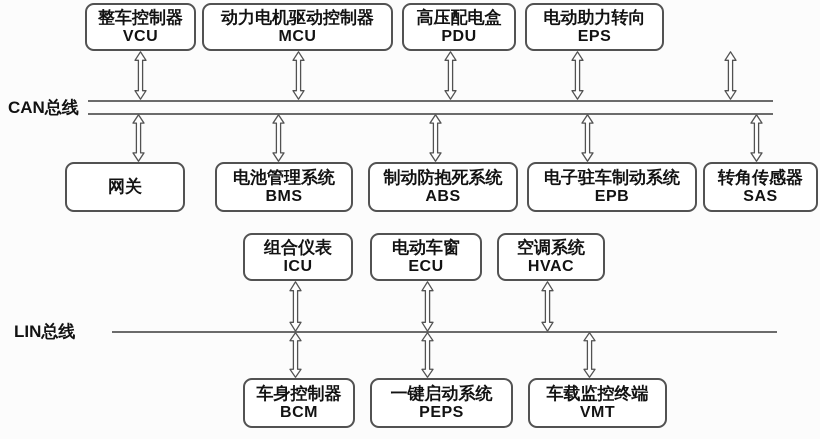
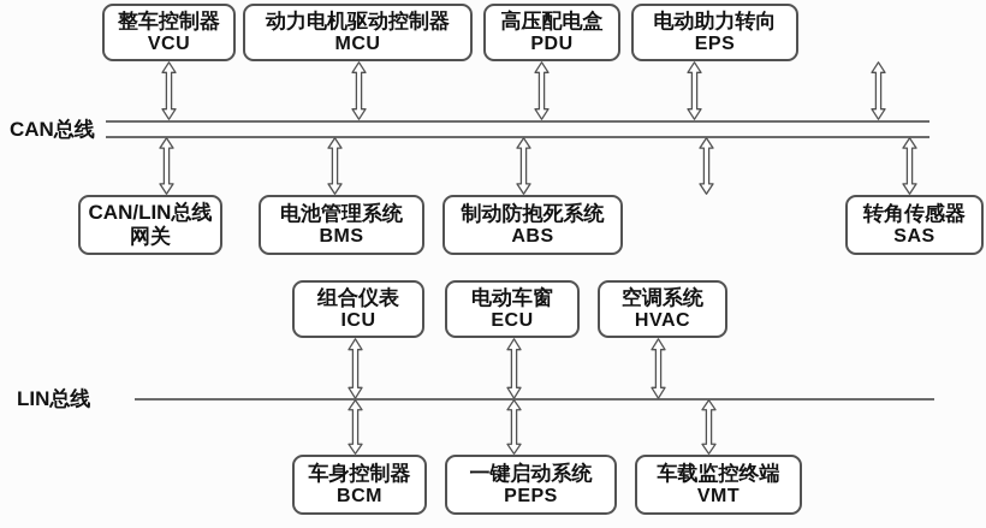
  整车控制器
  VCU
  动力电机驱动控制器
  MCU
  高压配电盒
  PDU
  电动助力转向
  EPS
  CAN总线
+ CAN/LIN总线
  网关
  电池管理系统
  BMS
  制动防抱死系统
  ABS
- 电子驻车制动系统
- EPB
  转角传感器
  SAS
  组合仪表
  ICU
  电动车窗
  ECU
  空调系统
  HVAC
  LIN总线
  车身控制器
  BCM
  一键启动系统
  PEPS
  车载监控终端
  VMT
